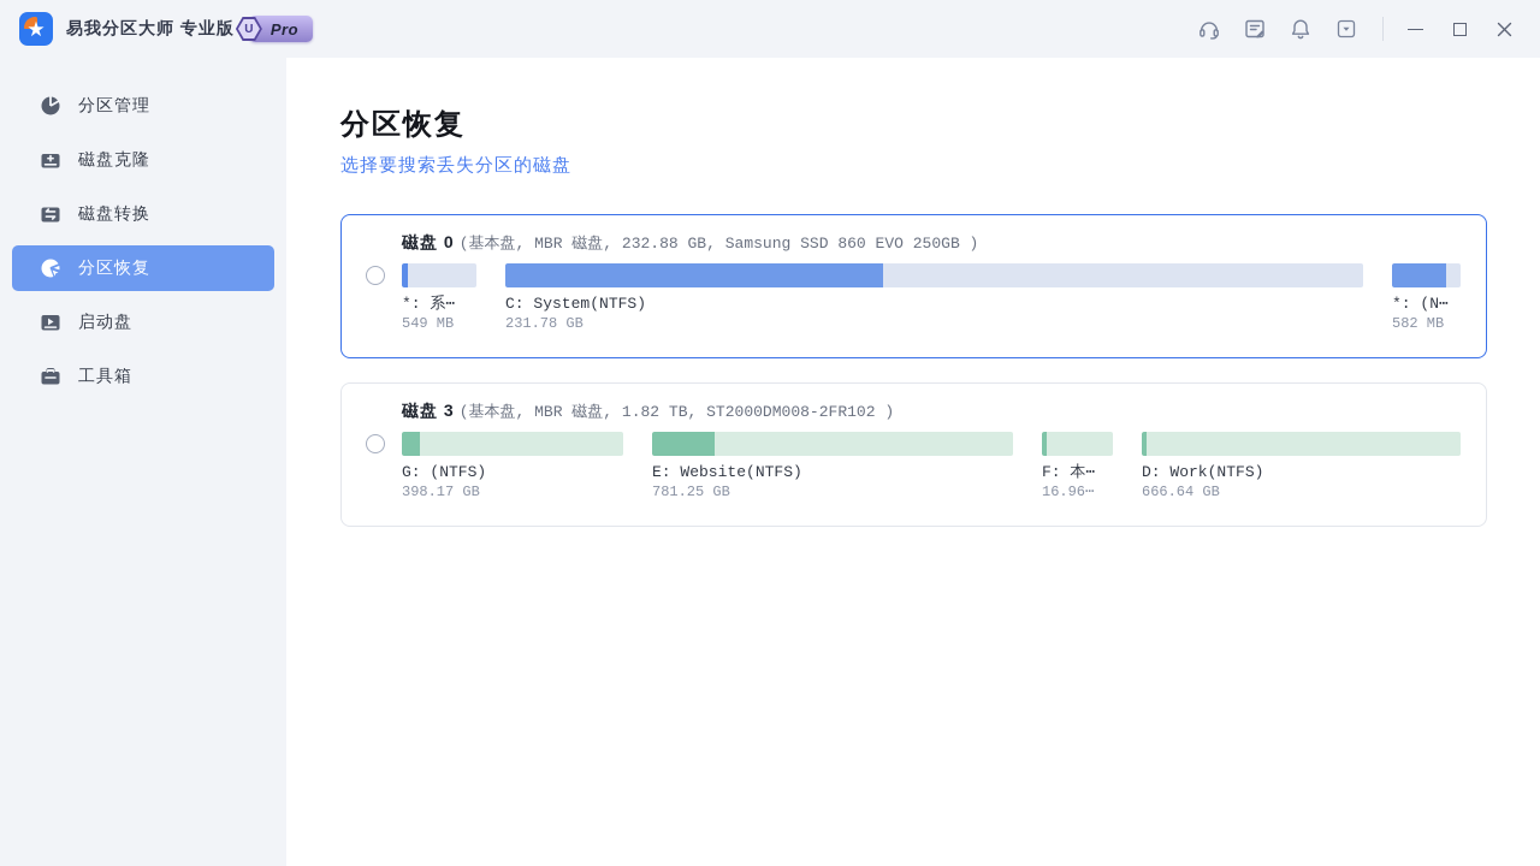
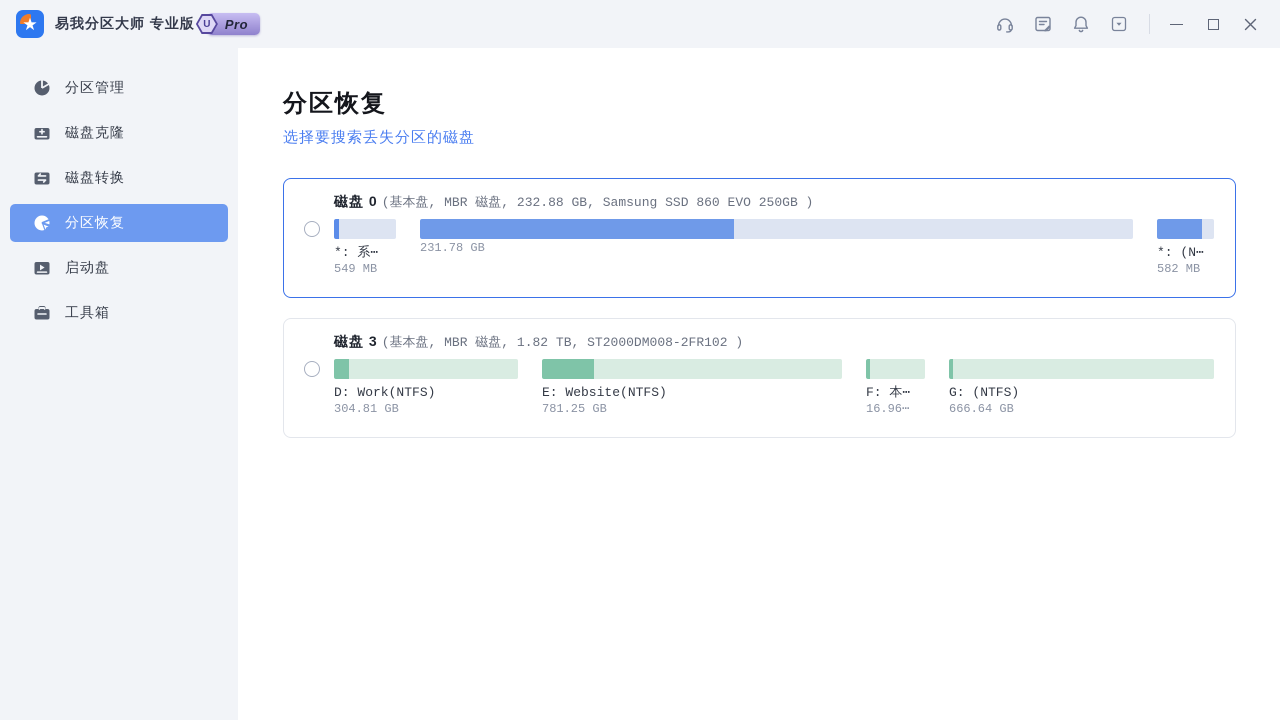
  ★
  易我分区大师 专业版
  U
  Pro
  分区管理
  磁盘克隆
  磁盘转换
  分区恢复
  启动盘
  工具箱
  分区恢复
  选择要搜索丢失分区的磁盘
  磁盘 0
  (基本盘, MBR 磁盘, 232.88 GB, Samsung SSD 860 EVO 250GB )
  *: 系⋯
  549 MB
- C: System(NTFS)
  231.78 GB
  *: (N⋯
  582 MB
  磁盘 3
  (基本盘, MBR 磁盘, 1.82 TB, ST2000DM008-2FR102 )
- G: (NTFS)
+ D: Work(NTFS)
- 398.17 GB
+ 304.81 GB
  E: Website(NTFS)
  781.25 GB
  F: 本⋯
  16.96⋯
- D: Work(NTFS)
+ G: (NTFS)
  666.64 GB
